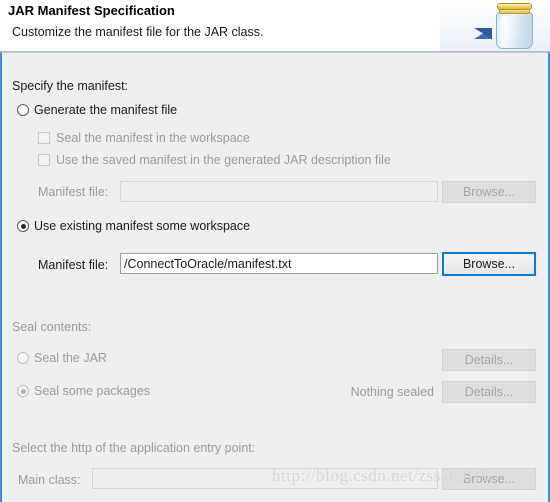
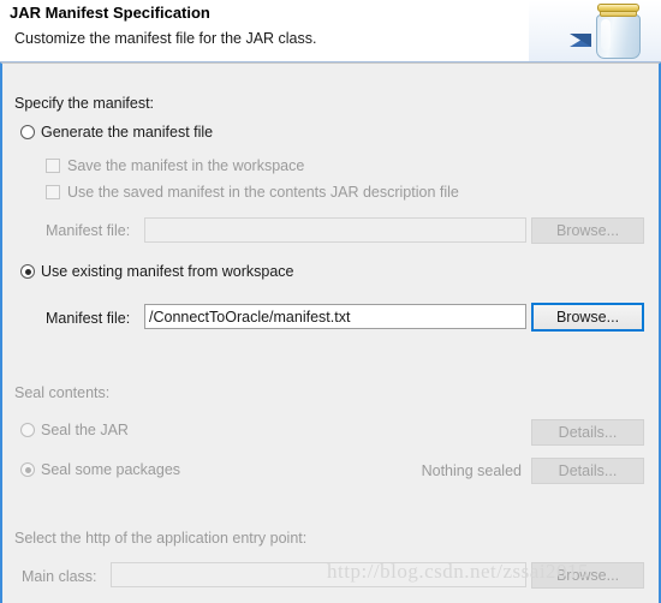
  JAR Manifest Specification
  Customize the manifest file for the JAR class.
  Specify the manifest:
  Generate the manifest file
- Seal the manifest in the workspace
+ Save the manifest in the workspace
- Use the saved manifest in the generated JAR description file
+ Use the saved manifest in the contents JAR description file
  Manifest file:
  Browse...
- Use existing manifest some workspace
+ Use existing manifest from workspace
  Manifest file:
  /ConnectToOracle/manifest.txt
  Browse...
  Seal contents:
  Seal the JAR
  Details...
  Seal some packages
  Nothing sealed
  Details...
  Select the http of the application entry point:
  Main class:
  Browse...
  http://blog.csdn.net/zssai2015
